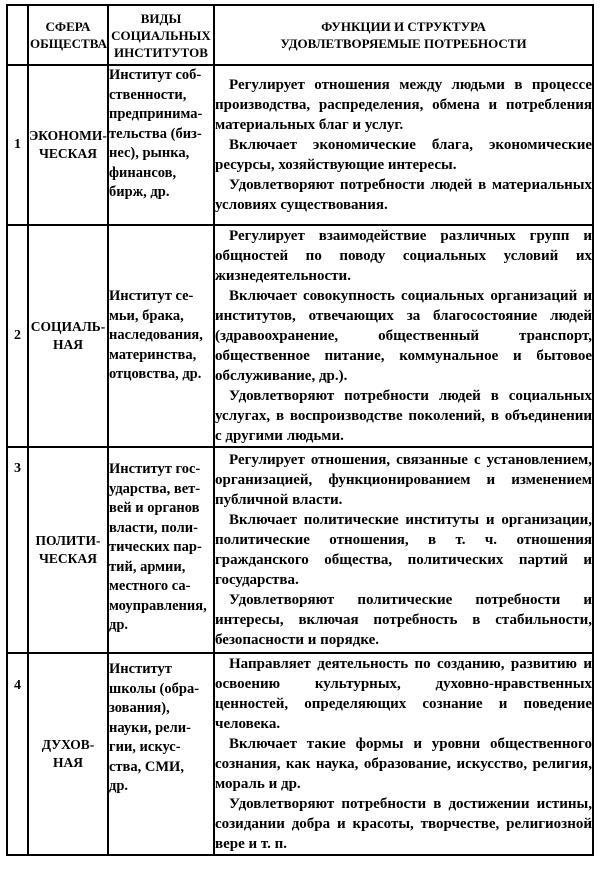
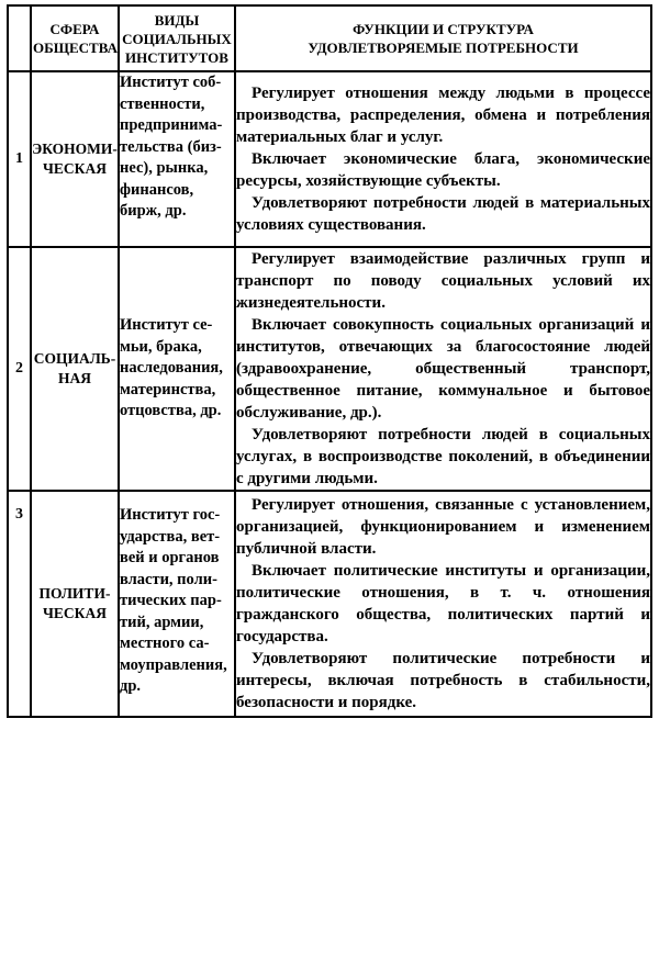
  	СФЕРА ОБЩЕСТВА	ВИДЫ СОЦИАЛЬНЫХ ИНСТИТУТОВ	ФУНКЦИИ И СТРУКТУРА УДОВЛЕТВОРЯЕМЫЕ ПОТРЕБНОСТИ
- 1	ЭКОНОМИ- ЧЕСКАЯ	Институт соб- ственности, предпринима- тельства (биз- нес), рынка, финансов, бирж, др.	Регулирует отношения между людьми в процессе производства, распределения, обмена и потребления материальных благ и услуг. Включает экономические блага, экономические ресурсы, хозяйствующие интересы. Удовлетворяют потребности людей в материальных условиях существования.
+ 1	ЭКОНОМИ- ЧЕСКАЯ	Институт соб- ственности, предпринима- тельства (биз- нес), рынка, финансов, бирж, др.	Регулирует отношения между людьми в процессе производства, распределения, обмена и потребления материальных благ и услуг. Включает экономические блага, экономические ресурсы, хозяйствующие субъекты. Удовлетворяют потребности людей в материальных условиях существования.
- 2	СОЦИАЛЬ- НАЯ	Институт се- мьи, брака, наследования, материнства, отцовства, др.	Регулирует взаимодействие различных групп и общностей по поводу социальных условий их жизнедеятельности. Включает совокупность социальных организаций и институтов, отвечающих за благосостояние людей (здравоохранение, общественный транспорт, общественное питание, коммунальное и бытовое обслуживание, др.). Удовлетворяют потребности людей в социальных услугах, в воспроизводстве поколений, в объединении с другими людьми.
+ 2	СОЦИАЛЬ- НАЯ	Институт се- мьи, брака, наследования, материнства, отцовства, др.	Регулирует взаимодействие различных групп и транспорт по поводу социальных условий их жизнедеятельности. Включает совокупность социальных организаций и институтов, отвечающих за благосостояние людей (здравоохранение, общественный транспорт, общественное питание, коммунальное и бытовое обслуживание, др.). Удовлетворяют потребности людей в социальных услугах, в воспроизводстве поколений, в объединении с другими людьми.
  3	ПОЛИТИ- ЧЕСКАЯ	Институт гос- ударства, вет- вей и органов власти, поли- тических пар- тий, армии, местного са- моуправления, др.	Регулирует отношения, связанные с установлением, организацией, функционированием и изменением публичной власти. Включает политические институты и организации, политические отношения, в т. ч. отношения гражданского общества, политических партий и государства. Удовлетворяют политические потребности и интересы, включая потребность в стабильности, безопасности и порядке.
- 4	ДУХОВ- НАЯ	Институт школы (обра- зования), науки, рели- гии, искус- ства, СМИ, др.	Направляет деятельность по созданию, развитию и освоению культурных, духовно-нравственных ценностей, определяющих сознание и поведение человека. Включает такие формы и уровни общественного сознания, как наука, образование, искусство, религия, мораль и др. Удовлетворяют потребности в достижении истины, созидании добра и красоты, творчестве, религиозной вере и т. п.
